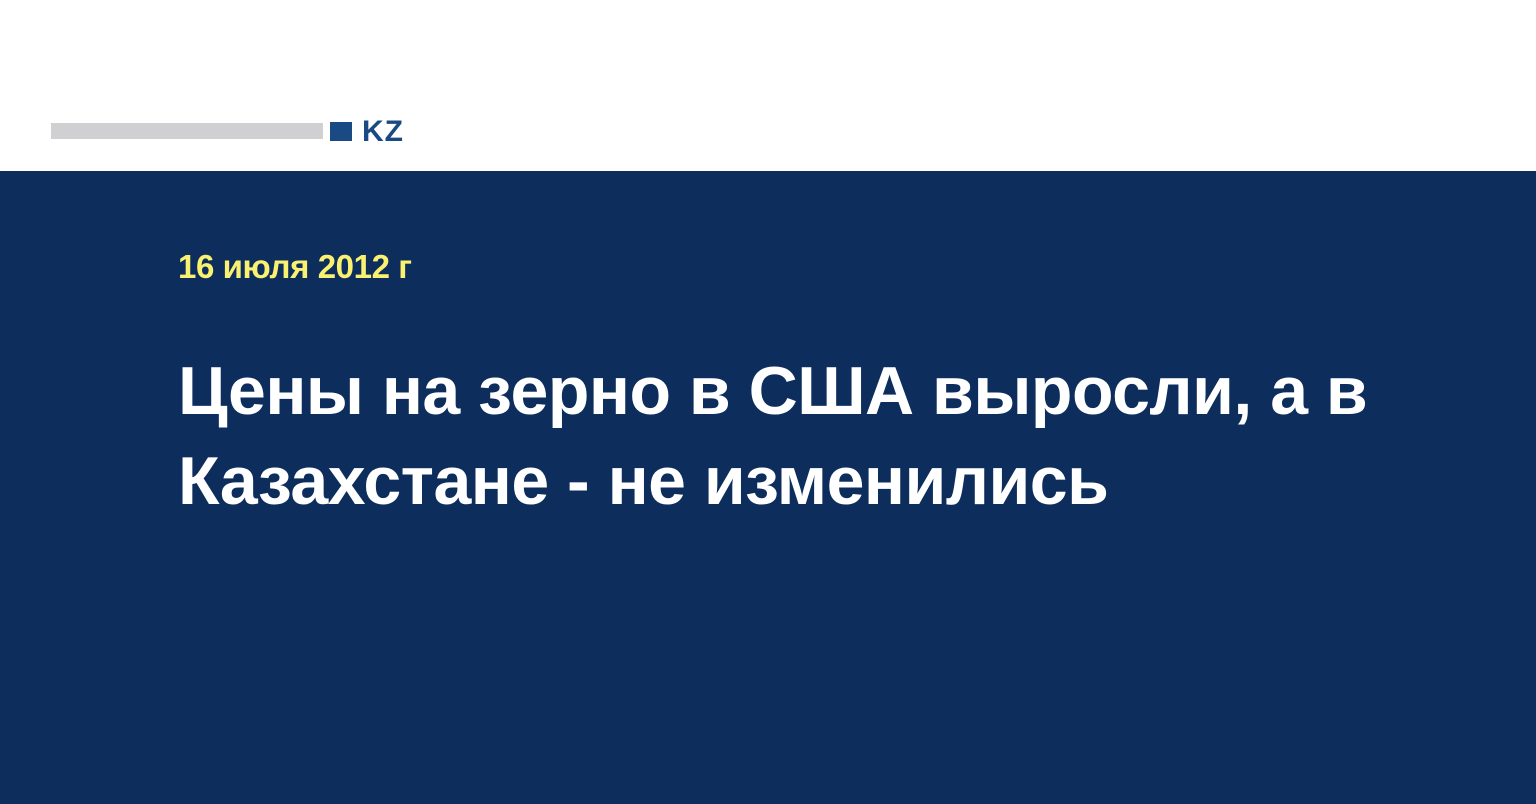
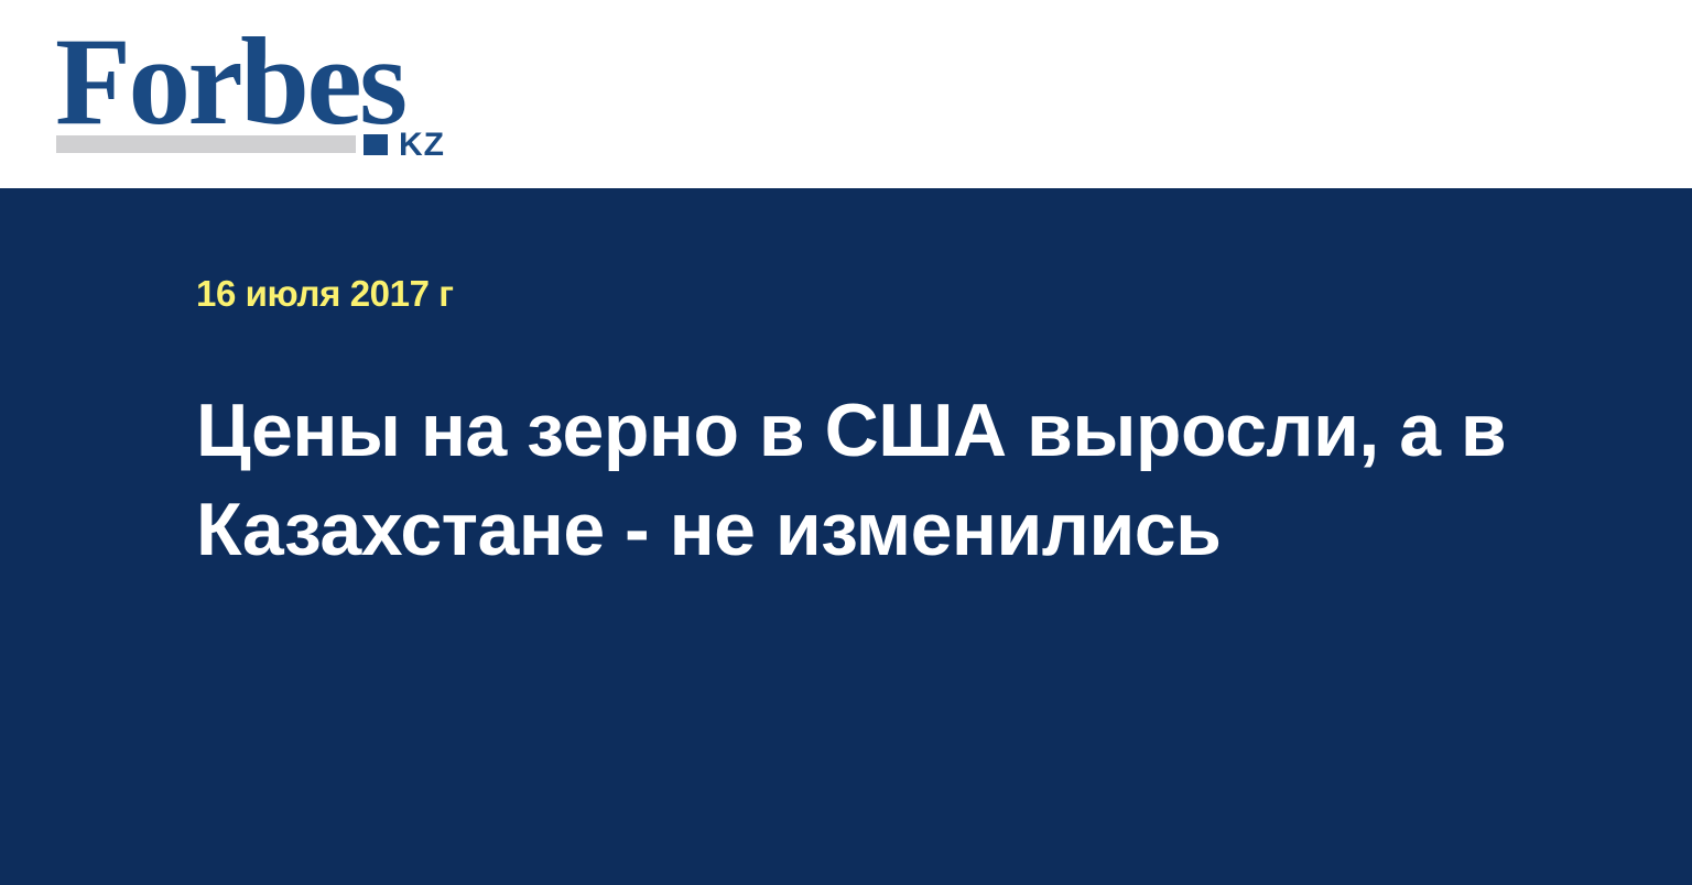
+ Forbes
  KZ
- 16 июля 2012 г
+ 16 июля 2017 г
  Цены на зерно в США выросли, а в Казахстане - не изменились
